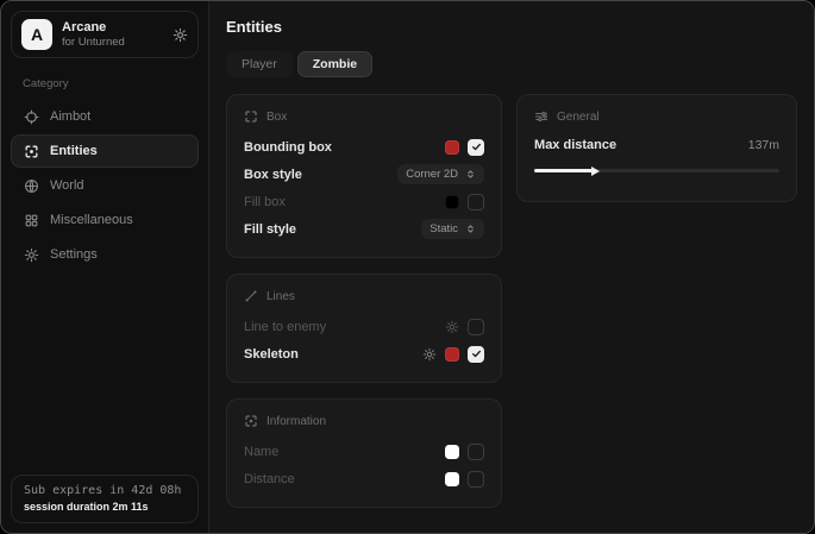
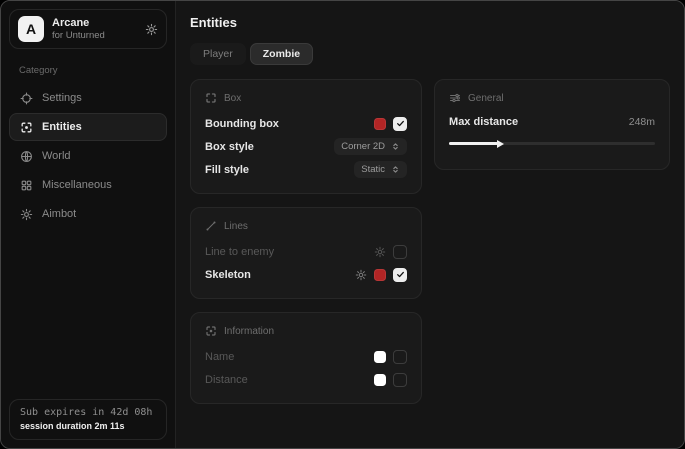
  A
  Arcane
  for Unturned
  Category
- Aimbot
+ Settings
  Entities
  World
  Miscellaneous
- Settings
+ Aimbot
  Sub expires in 42d 08h
  session duration 2m 11s
  Entities
  Player
  Zombie
  Box
  Bounding box
  Box style
  Corner 2D
- Fill box
  Fill style
  Static
  Lines
  Line to enemy
  Skeleton
  Information
  Name
  Distance
  General
  Max distance
- 137m
+ 248m
